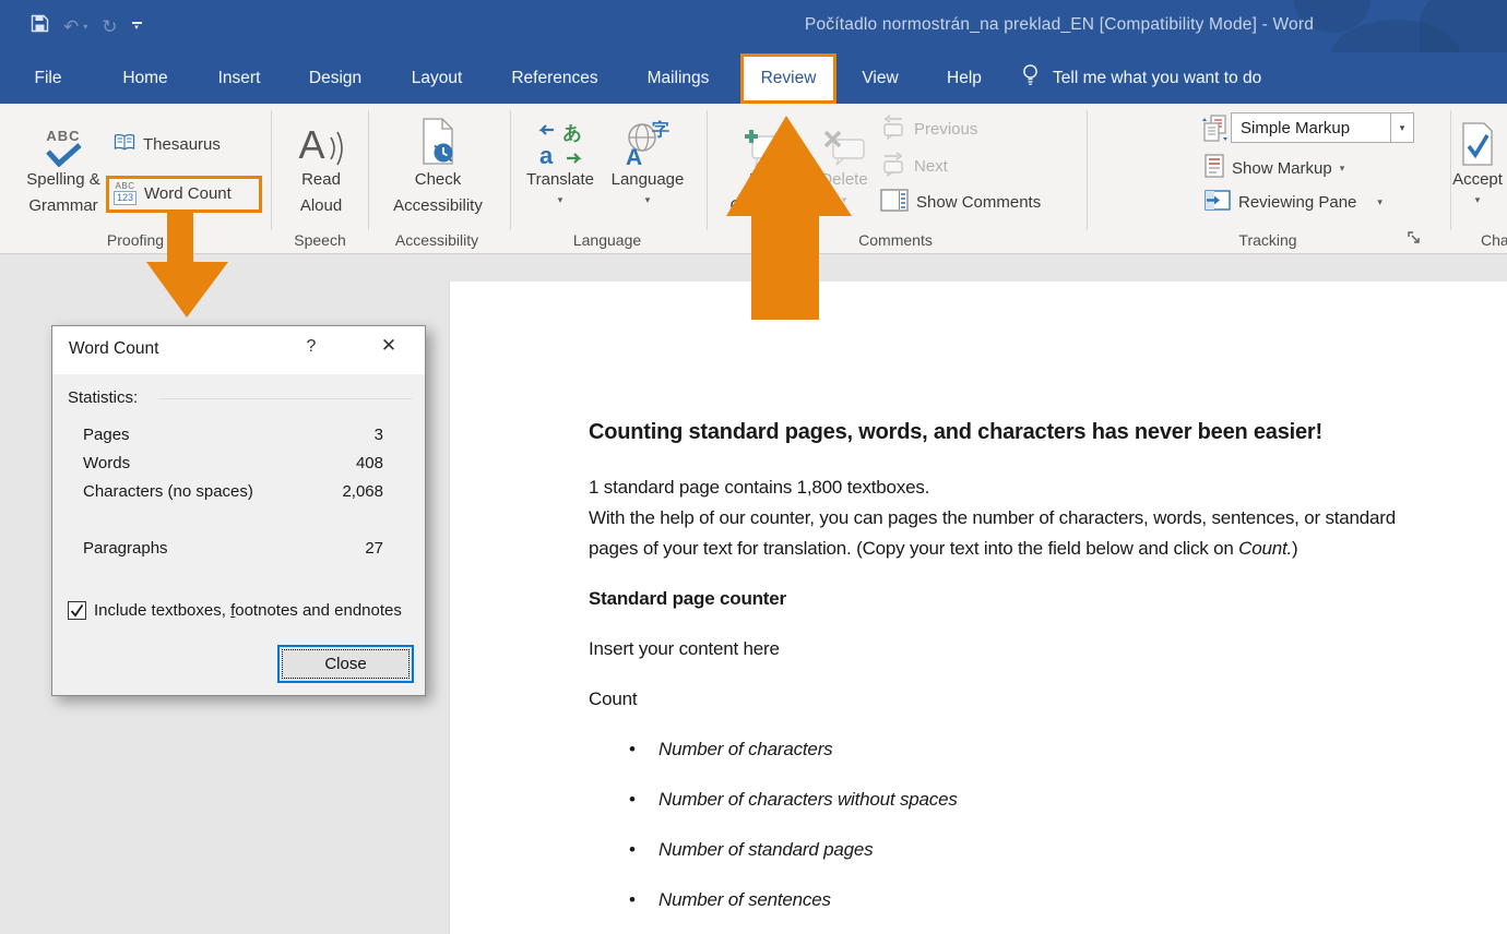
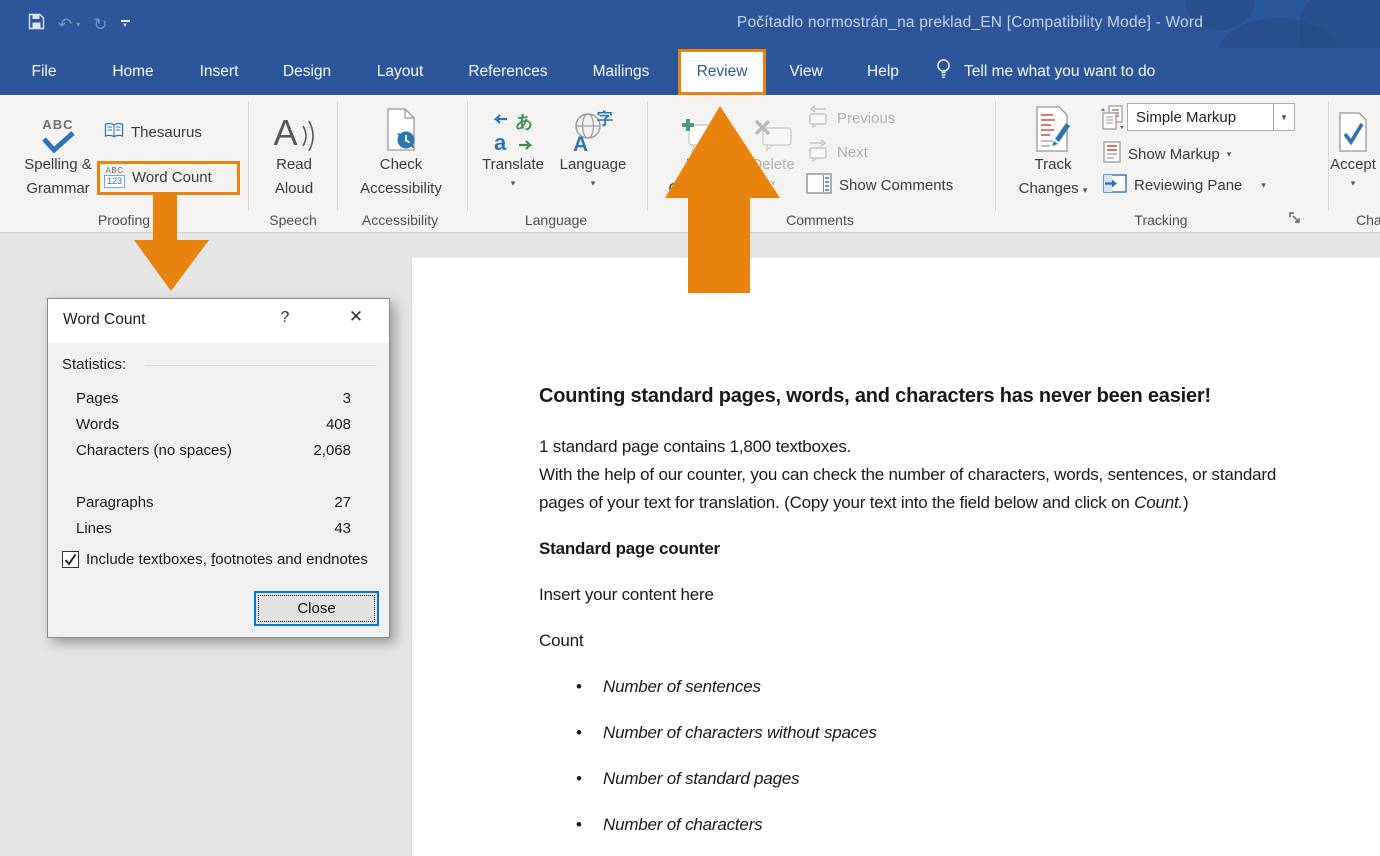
  ↶
  ▾
  ↻
  Počítadlo normostrán_na preklad_EN [Compatibility Mode] - Word
  File
  Home
  Insert
  Design
  Layout
  References
  Mailings
  Review
  View
  Help
  Tell me what you want to do
  ABC
  Spelling &
  Grammar
  Thesaurus
  ABC
  123
  Word Count
  Proofing
  A
  Read
  Aloud
  Speech
  Check
  Accessibility
  Accessibility
  あ
  a
  Translate
  ▾
  A
  字
  Language
  ▾
  Language
  elete
  ▾
  Previous
  Next
  Show Comments
  Comments
+ Track
+ Changes ▾
  Simple Markup
  ▾
  Show Markup
  ▾
  Reviewing Pane
  ▾
  Tracking
  Accept
  ▾
  Counting standard pages, words, and characters has never been easier!
  1 standard page contains 1,800 textboxes.
- With the help of our counter, you can pages the number of characters, words, sentences, or standard
+ With the help of our counter, you can check the number of characters, words, sentences, or standard
  pages of your text for translation. (Copy your text into the field below and click on Count.)
  Standard page counter
  Insert your content here
  Count
  •
- Number of characters
+ Number of sentences
  •
  Number of characters without spaces
  •
  Number of standard pages
  •
- Number of sentences
+ Number of characters
  Word Count
  ?
  ✕
  Statistics:
  Pages
  3
  Words
  408
  Characters (no spaces)
  2,068
  Paragraphs
  27
+ Lines
+ 43
  Include textboxes, footnotes and endnotes
  Close
